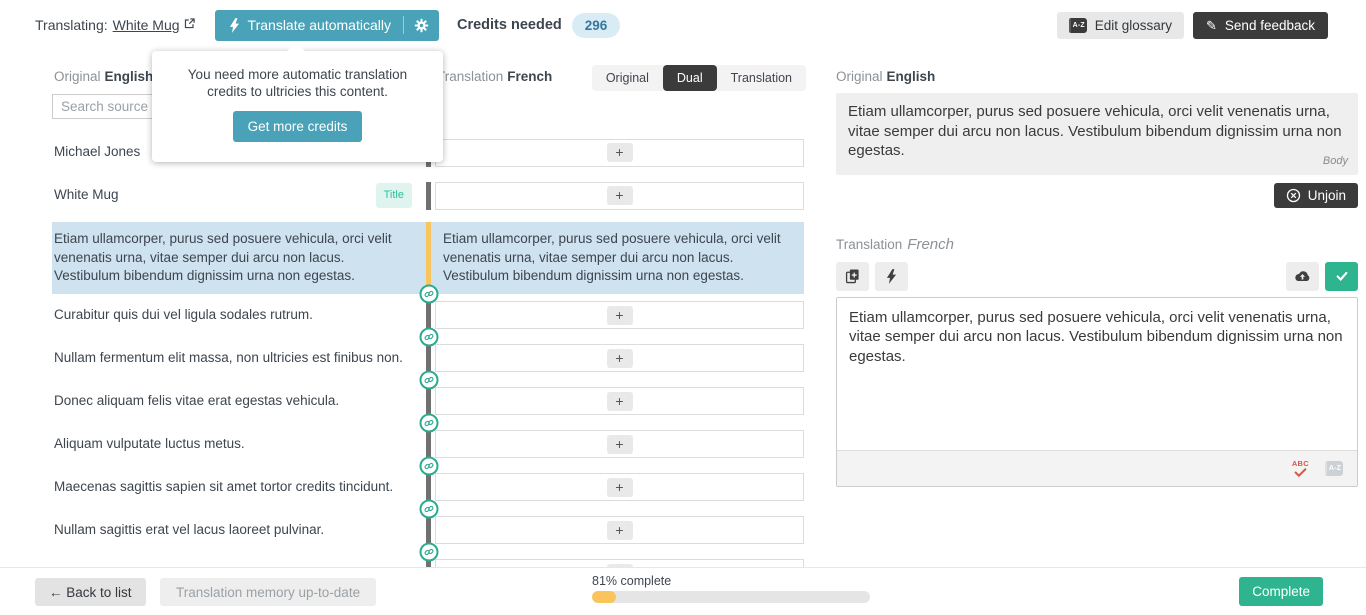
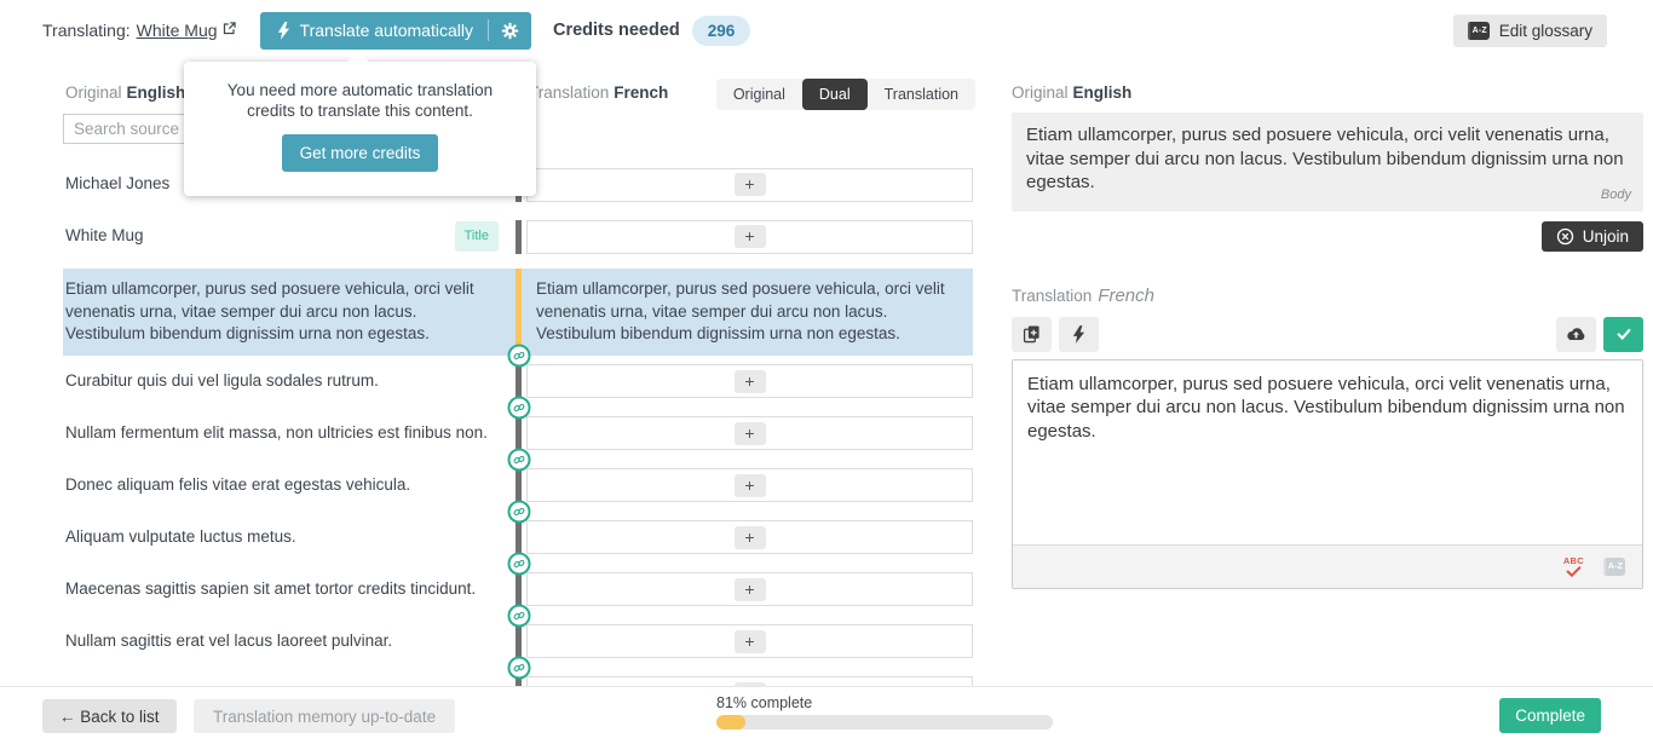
  Translating:
  White Mug
  Translate automatically
  Credits needed
  296
  Edit glossary
- ✎
- Send feedback
- You need more automatic translation credits to ultricies this content.
+ You need more automatic translation credits to translate this content.
  Get more credits
  Original English
  Search source
  ranslation French
  Original
  Dual
  Translation
  Michael Jones
  +
  White Mug
  Title
  +
  Etiam ullamcorper, purus sed posuere vehicula, orci velit venenatis urna, vitae semper dui arcu non lacus. Vestibulum bibendum dignissim urna non egestas.
  Etiam ullamcorper, purus sed posuere vehicula, orci velit venenatis urna, vitae semper dui arcu non lacus. Vestibulum bibendum dignissim urna non egestas.
  Curabitur quis dui vel ligula sodales rutrum.
  +
  Nullam fermentum elit massa, non ultricies est finibus non.
  +
  Donec aliquam felis vitae erat egestas vehicula.
  +
  Aliquam vulputate luctus metus.
  +
  Maecenas sagittis sapien sit amet tortor credits tincidunt.
  +
  Nullam sagittis erat vel lacus laoreet pulvinar.
  +
  Original English
  Etiam ullamcorper, purus sed posuere vehicula, orci velit venenatis urna, vitae semper dui arcu non lacus. Vestibulum bibendum dignissim urna non egestas.
  Body
  Unjoin
  Translation French
  ABC
  ← Back to list
  Translation memory up-to-date
  81% complete
  Complete
